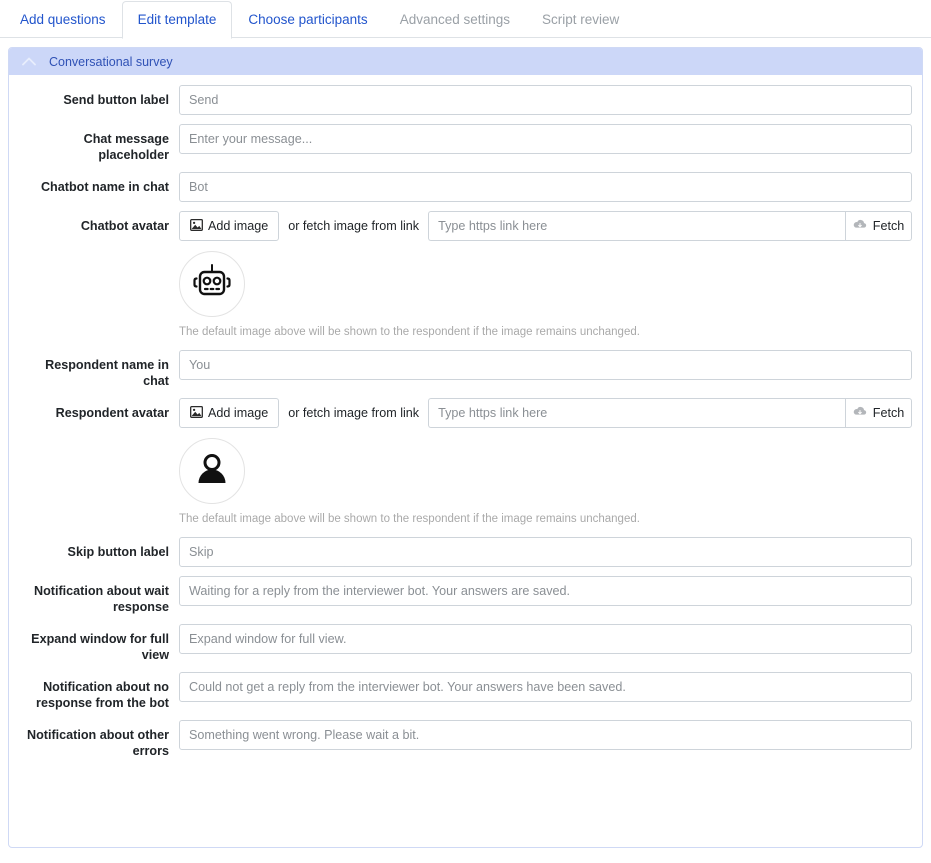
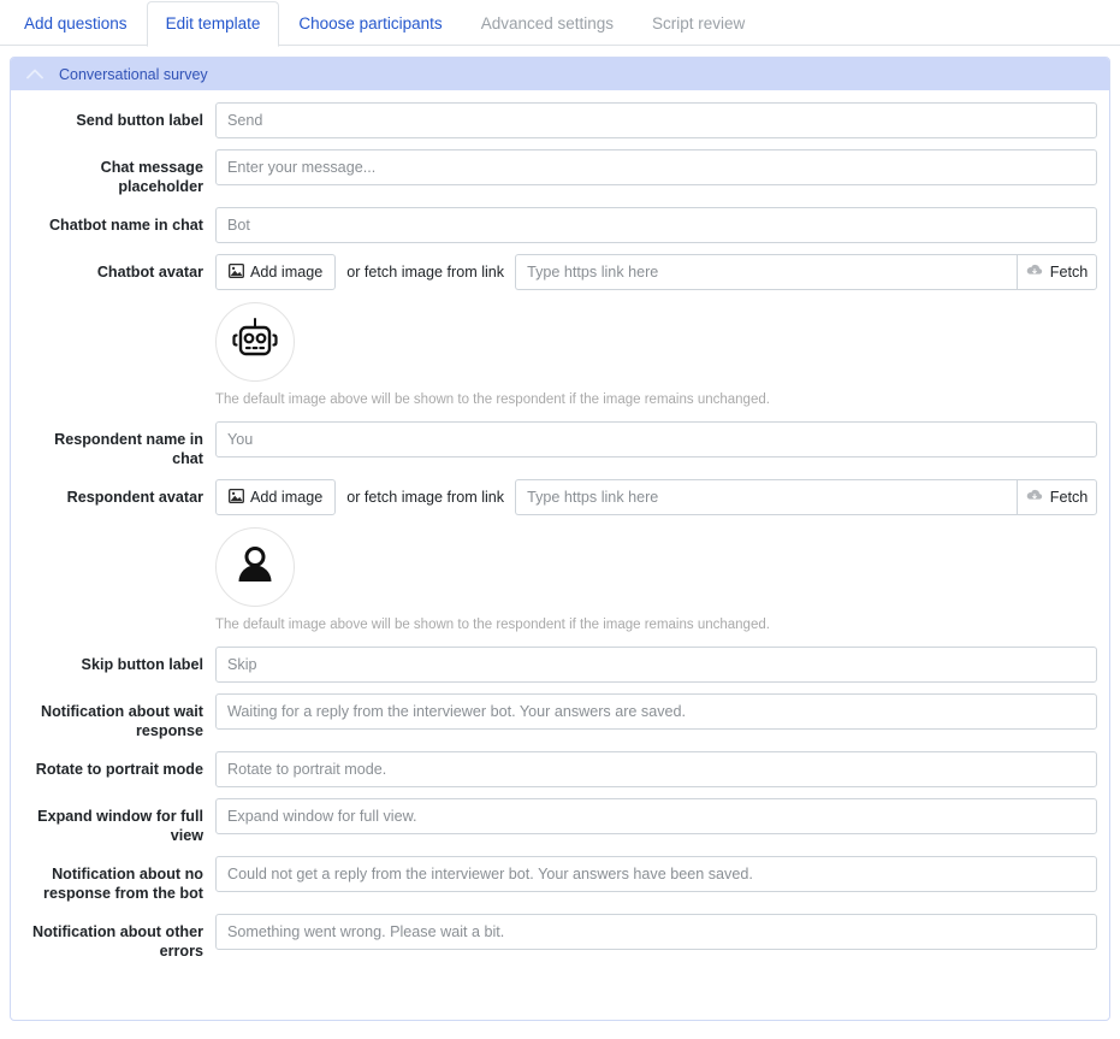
  Add questions
  Edit template
  Choose participants
  Advanced settings
  Script review
  Conversational survey
  Send button label
  Send
  Chat message placeholder
  Enter your message...
  Chatbot name in chat
  Bot
  Chatbot avatar
  Add image
  or fetch image from link
  Type https link here
  Fetch
  The default image above will be shown to the respondent if the image remains unchanged.
  Respondent name in chat
  You
  Respondent avatar
  Add image
  or fetch image from link
  Type https link here
  Fetch
  The default image above will be shown to the respondent if the image remains unchanged.
  Skip button label
  Skip
  Notification about wait response
  Waiting for a reply from the interviewer bot. Your answers are saved.
+ Rotate to portrait mode
+ Rotate to portrait mode.
  Expand window for full view
  Expand window for full view.
  Notification about no response from the bot
  Could not get a reply from the interviewer bot. Your answers have been saved.
  Notification about other errors
  Something went wrong. Please wait a bit.
